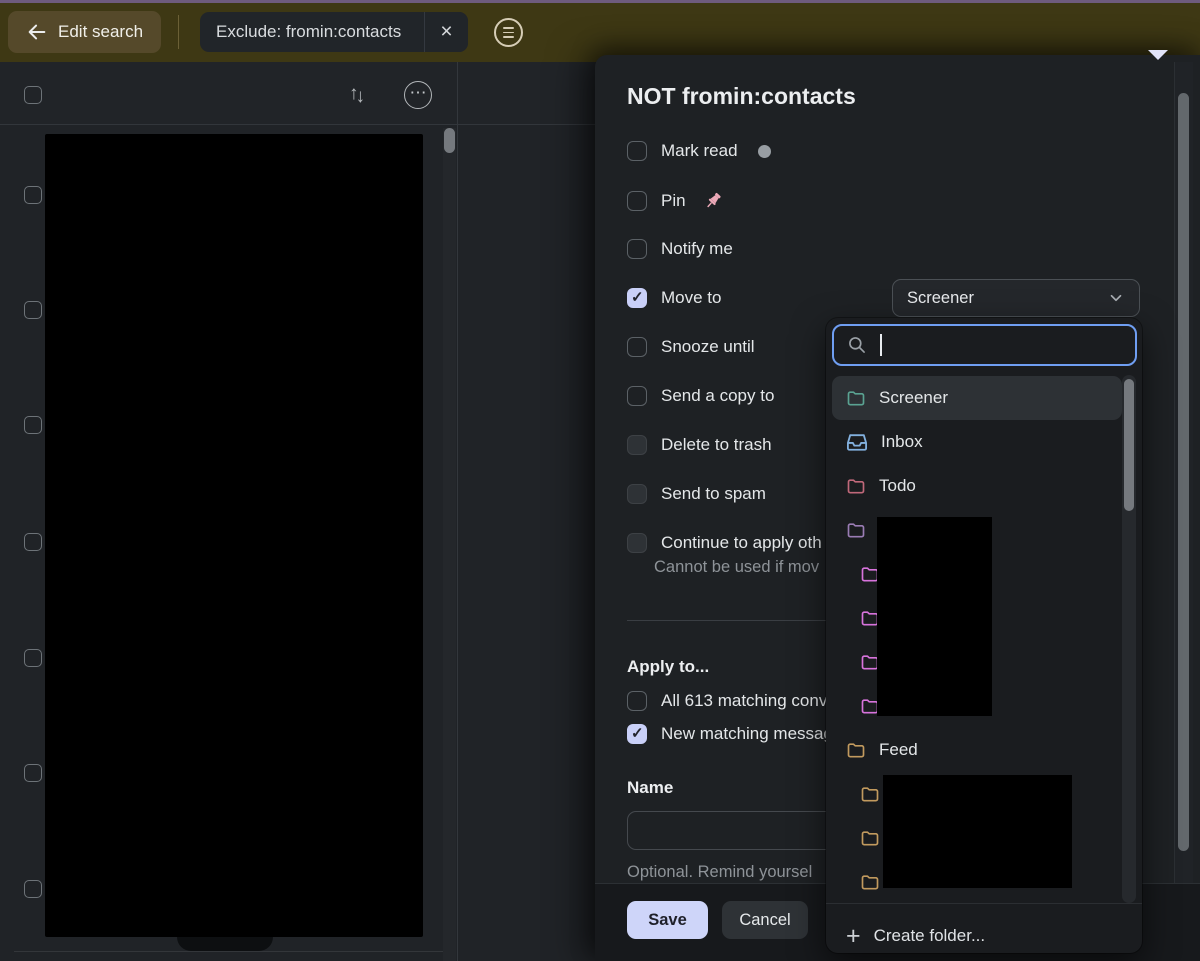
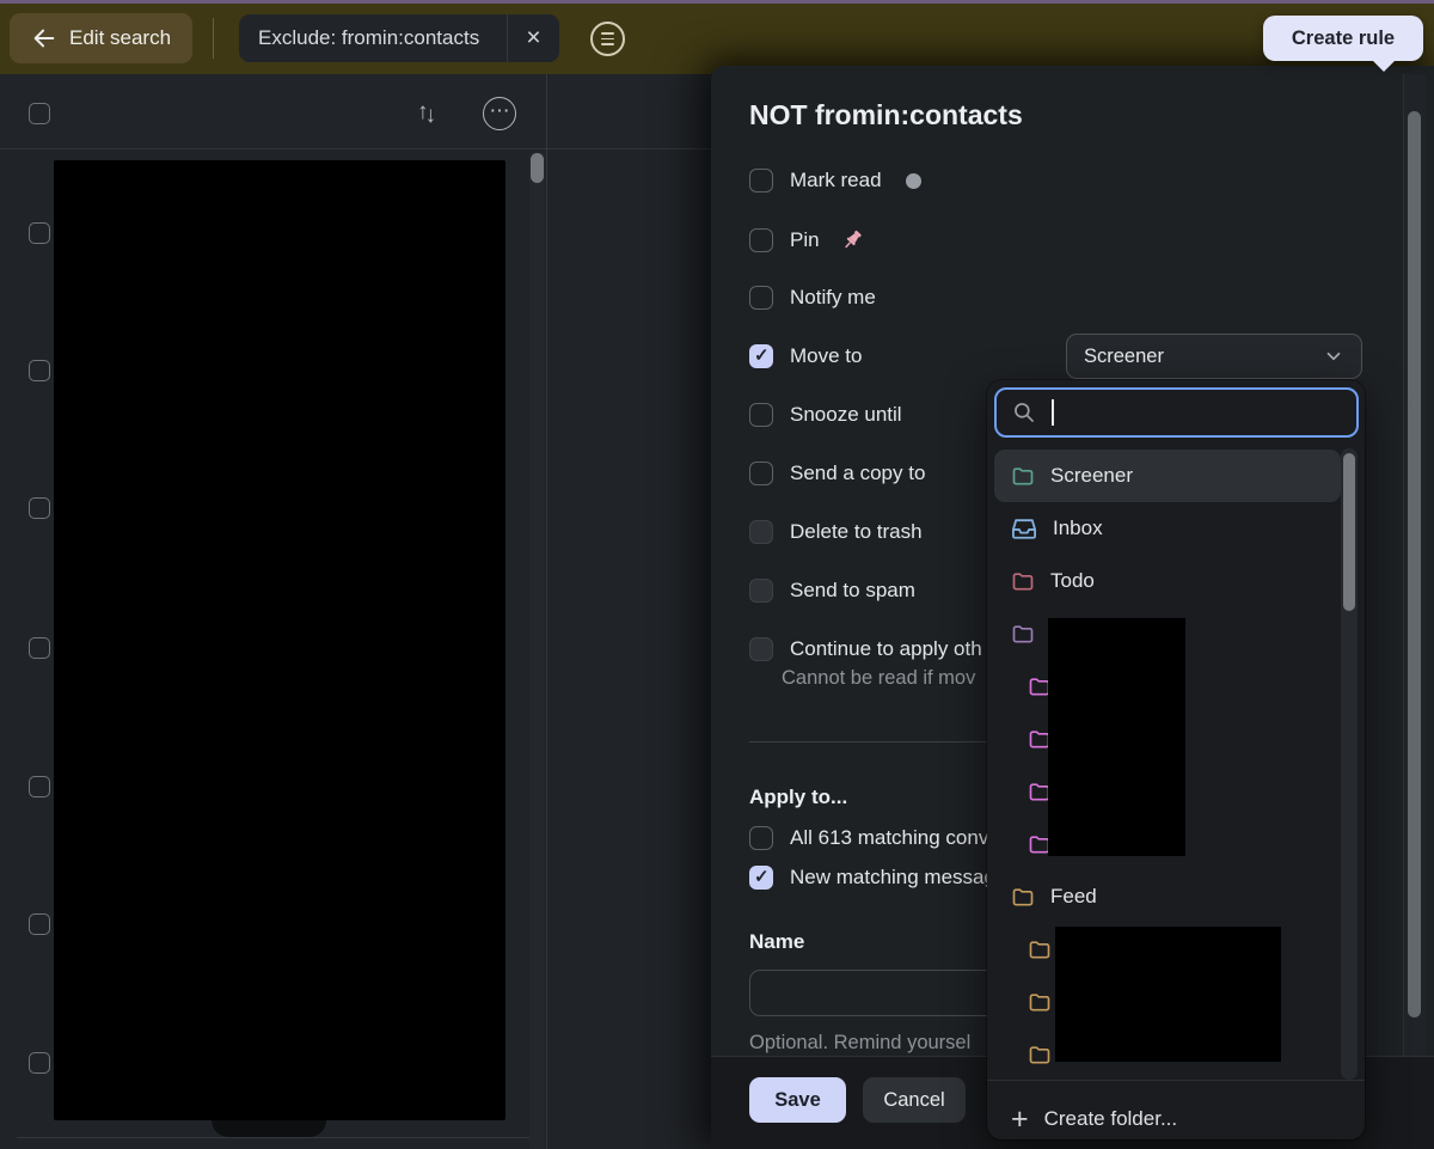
  Edit search
  Exclude: fromin:contacts
  ×
+ Create rule
  ↑↓
  ⋯
  NOT fromin:contacts
  Mark read
  Pin
  Notify me
  Move to
  Snooze until
  Send a copy to
  Delete to trash
  Send to spam
  Continue to apply oth
- Cannot be used if mov
+ Cannot be read if mov
  Apply to...
  All 613 matching conv
  New matching messa
  Name
  Optional. Remind yoursel
  Save
  Cancel
  Screener
  Screener
  Inbox
  Todo
  Feed
  +
  Create folder...
